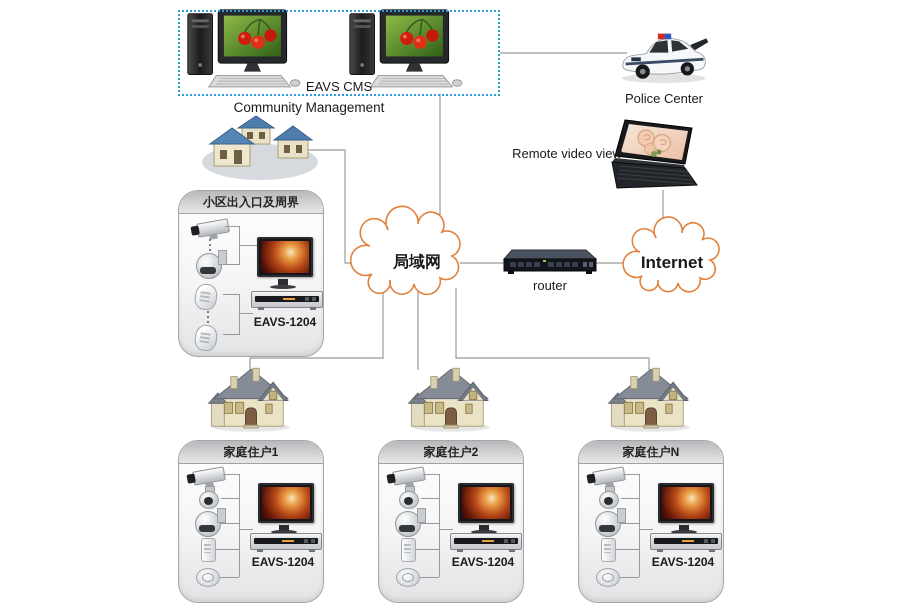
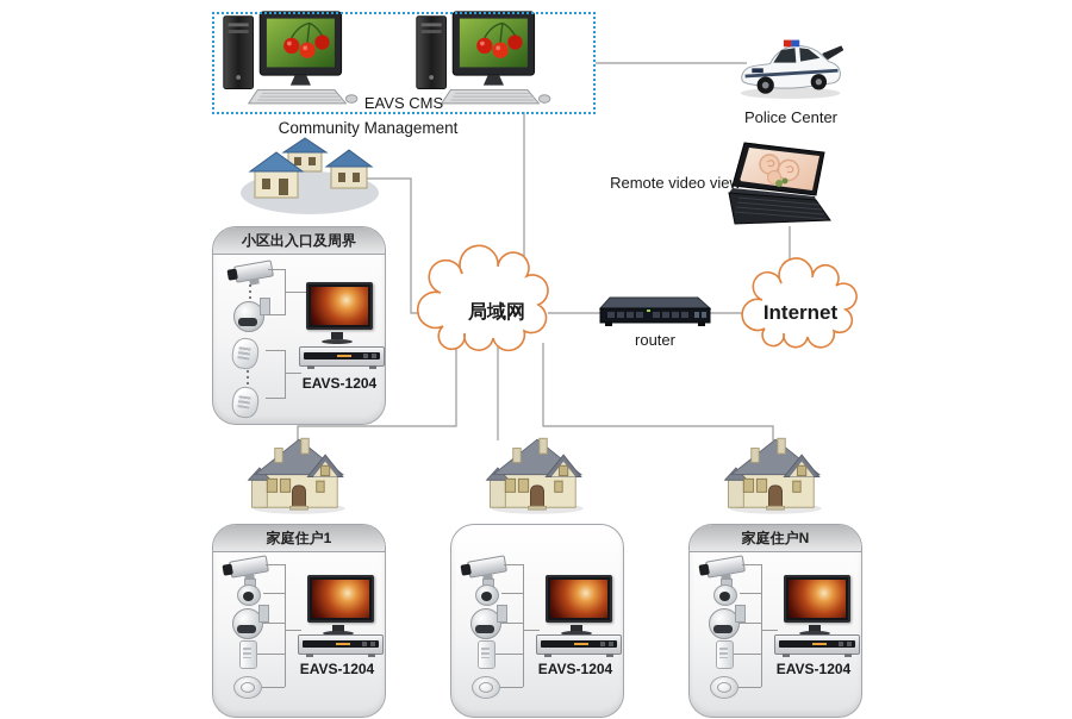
  EAVS CMS
  Community Management
  Police Center
  Remote video view
  局域网
  router
  Internet
  小区出入口及周界
  EAVS-1204
  家庭住户1
  EAVS-1204
- 家庭住户2
  EAVS-1204
  家庭住户N
  EAVS-1204
